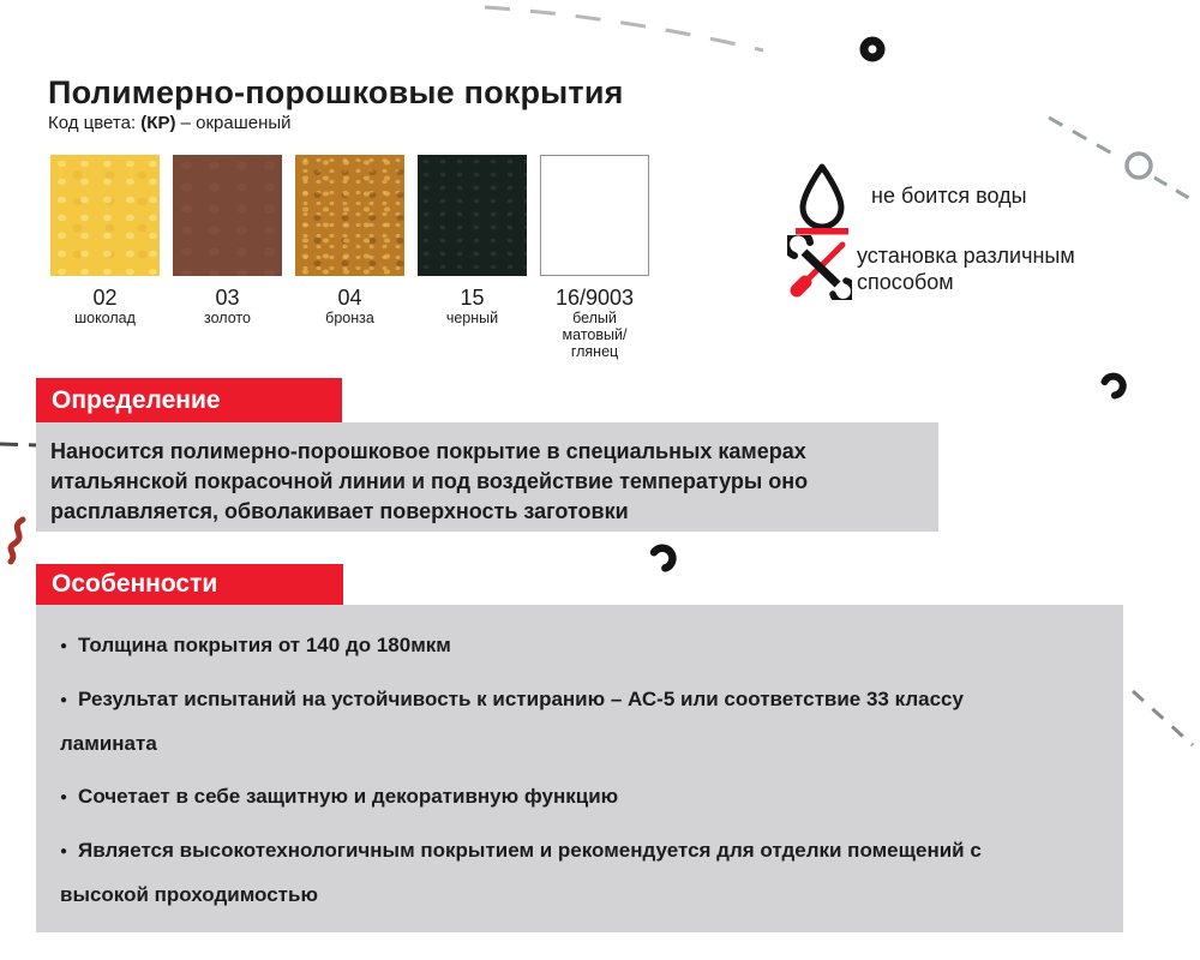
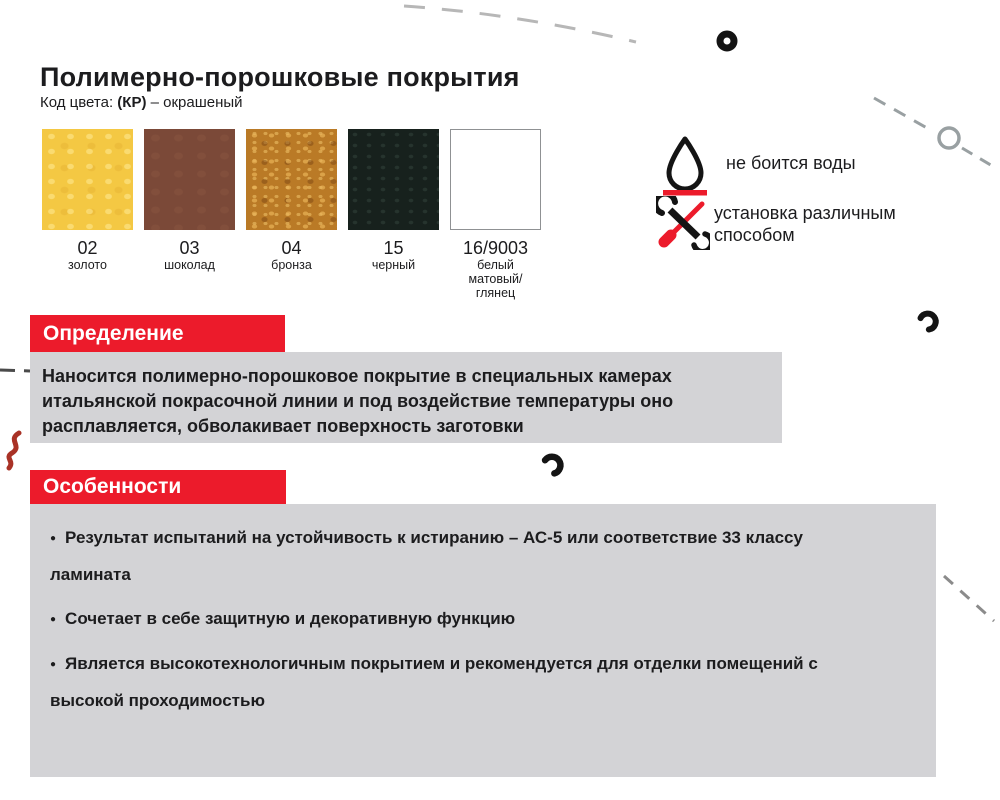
  Полимерно-порошковые покрытия
  Код цвета: (КР) – окрашеный
  02
- шоколад
+ золото
  03
- золото
+ шоколад
  04
  бронза
  15
  черный
  16/9003
  белый
  матовый/глянец
  не боится воды
  установка различным
  способом
  Определение
  Наносится полимерно-порошковое покрытие в специальных камерах
  итальянской покрасочной линии и под воздействие температуры оно
  расплавляется, обволакивает поверхность заготовки
  Особенности
- Толщина покрытия от 140 до 180мкм
  Результат испытаний на устойчивость к истиранию – АС-5 или соответствие 33 классу
  ламината
  Сочетает в себе защитную и декоративную функцию
  Является высокотехнологичным покрытием и рекомендуется для отделки помещений с
  высокой проходимостью
